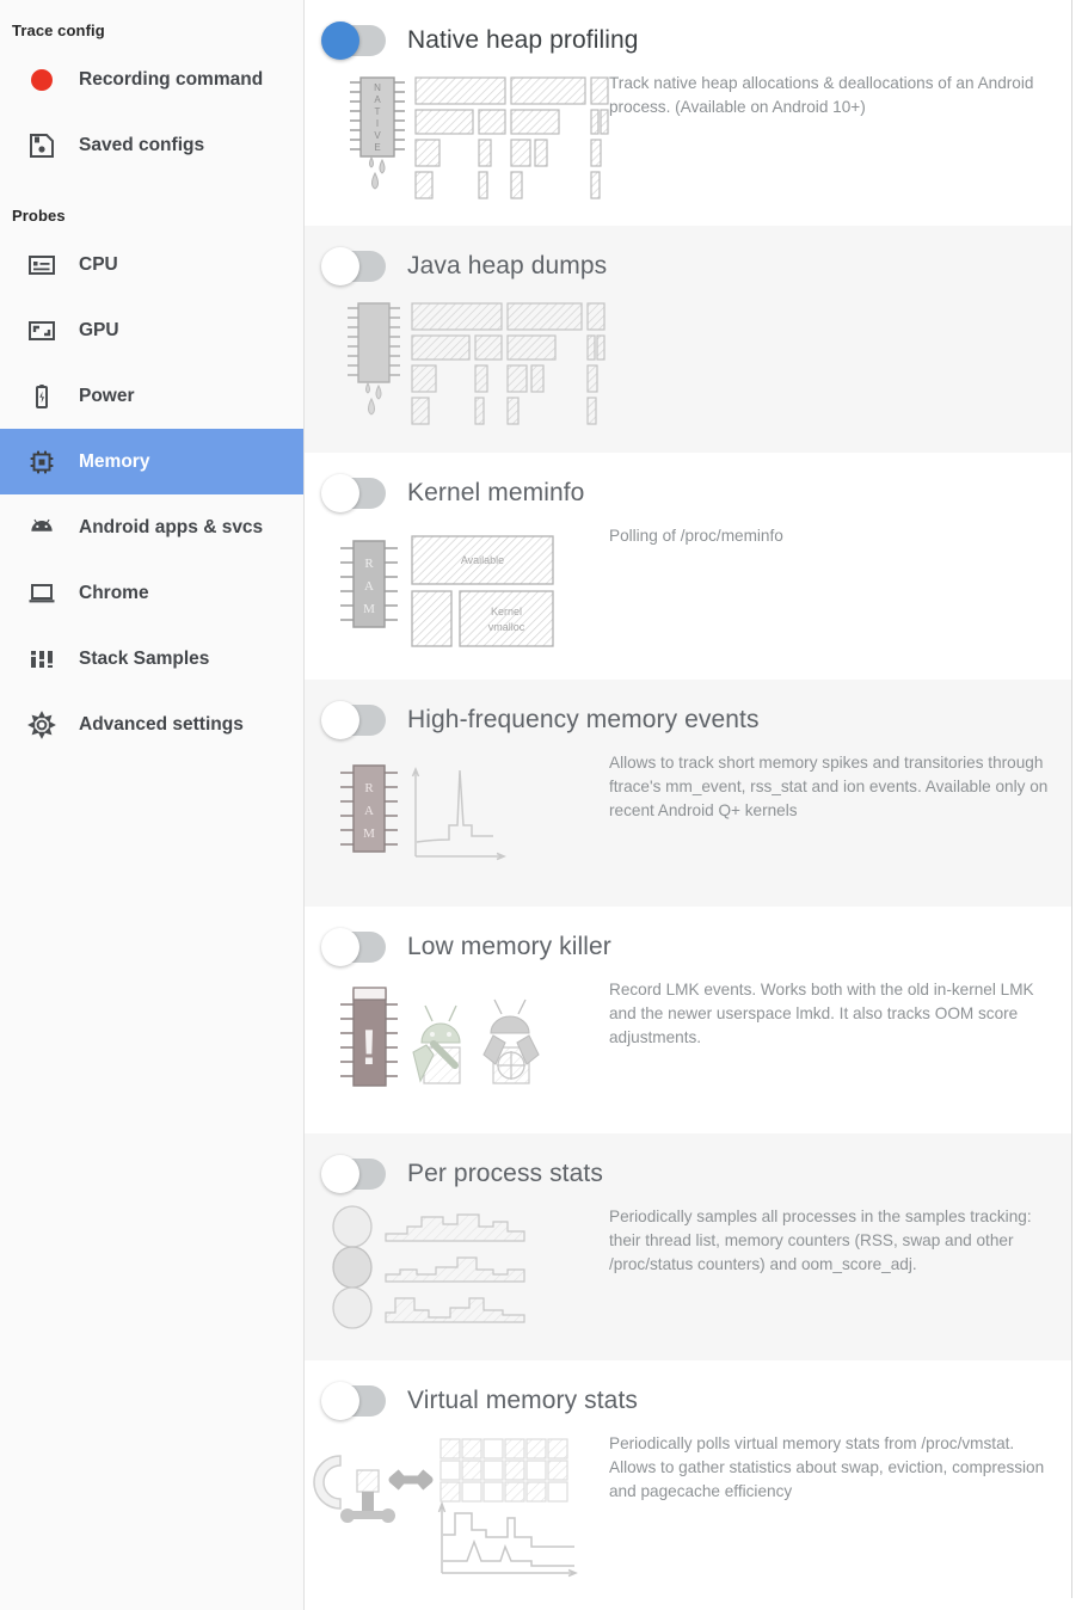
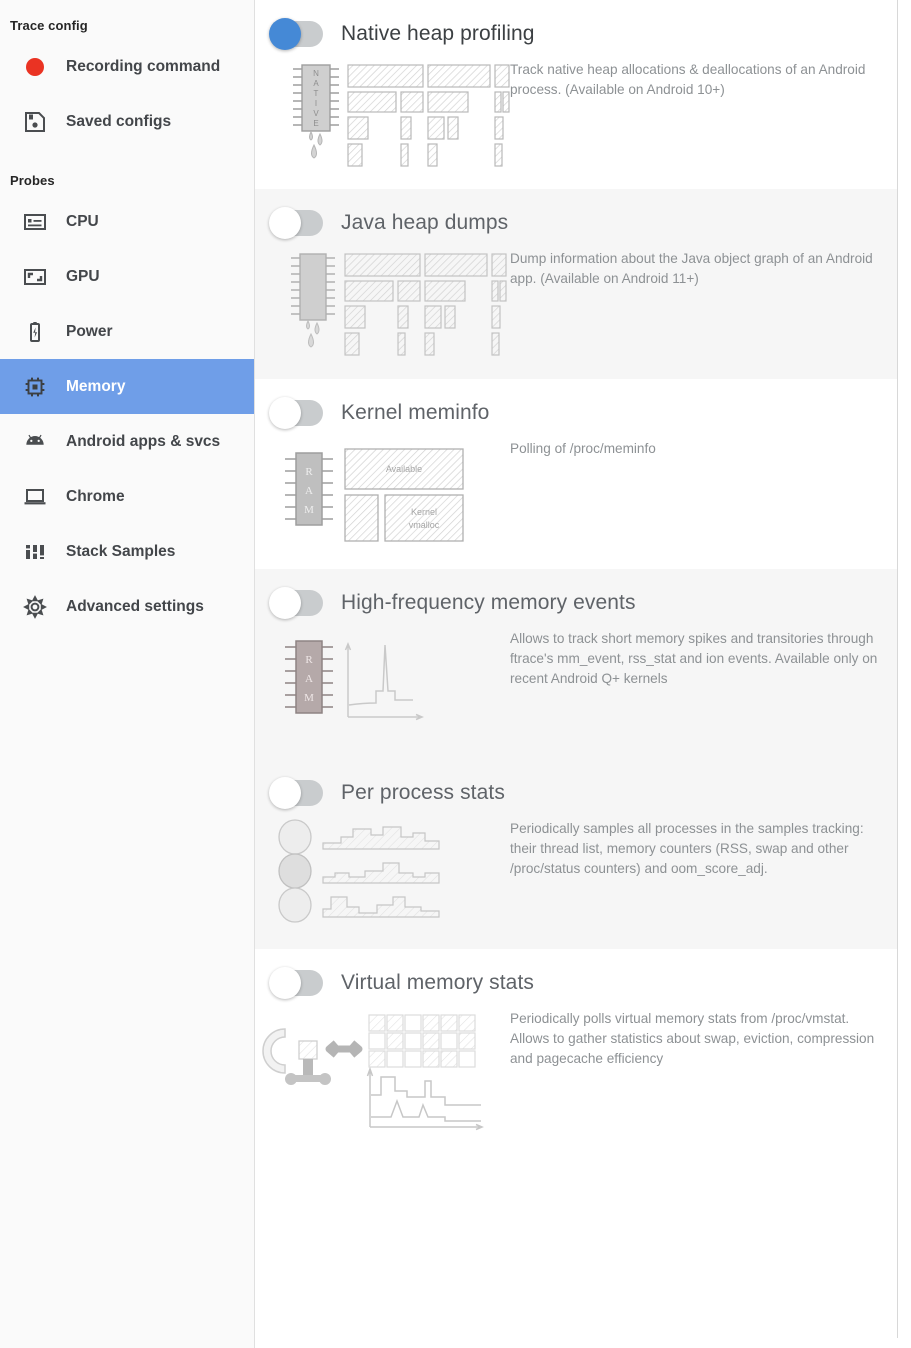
  Trace config
  Recording command
  Saved configs
  Probes
  CPU
  GPU
  Power
  Memory
  Android apps & svcs
  Chrome
  Stack Samples
  Advanced settings
  Native heap profiling
  N
  A
  T
  I
  V
  E
  Track native heap allocations & deallocations of an Android process. (Available on Android 10+)
  Java heap dumps
+ Dump information about the Java object graph of an Android app. (Available on Android 11+)
  Kernel meminfo
  R
  A
  M
  Available
  Kernel
  vmalloc
  Polling of /proc/meminfo
  High-frequency memory events
  R
  A
  M
  Allows to track short memory spikes and transitories through ftrace's mm_event, rss_stat and ion events. Available only on recent Android Q+ kernels
- Low memory killer
- !
- Record LMK events. Works both with the old in-kernel LMK and the newer userspace lmkd. It also tracks OOM score adjustments.
  Per process stats
  Periodically samples all processes in the samples tracking: their thread list, memory counters (RSS, swap and other /proc/status counters) and oom_score_adj.
  Virtual memory stats
  Periodically polls virtual memory stats from /proc/vmstat. Allows to gather statistics about swap, eviction, compression and pagecache efficiency
